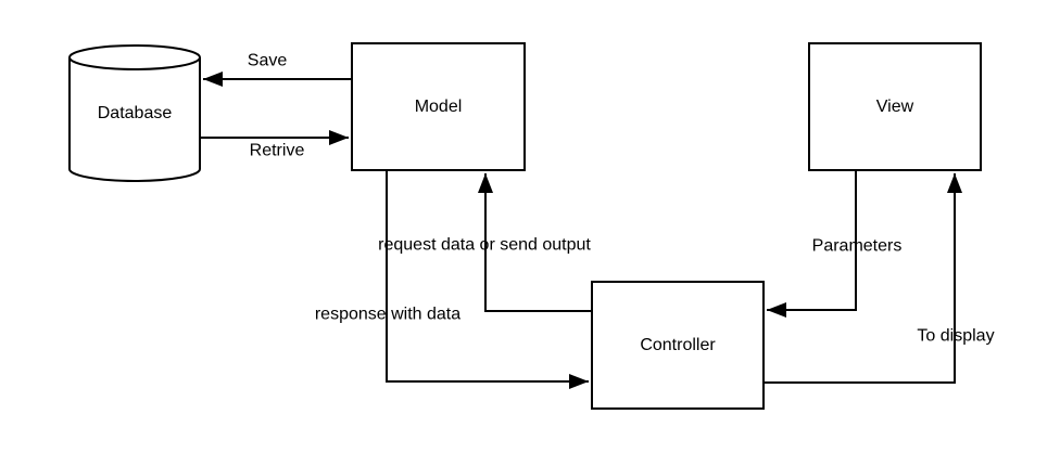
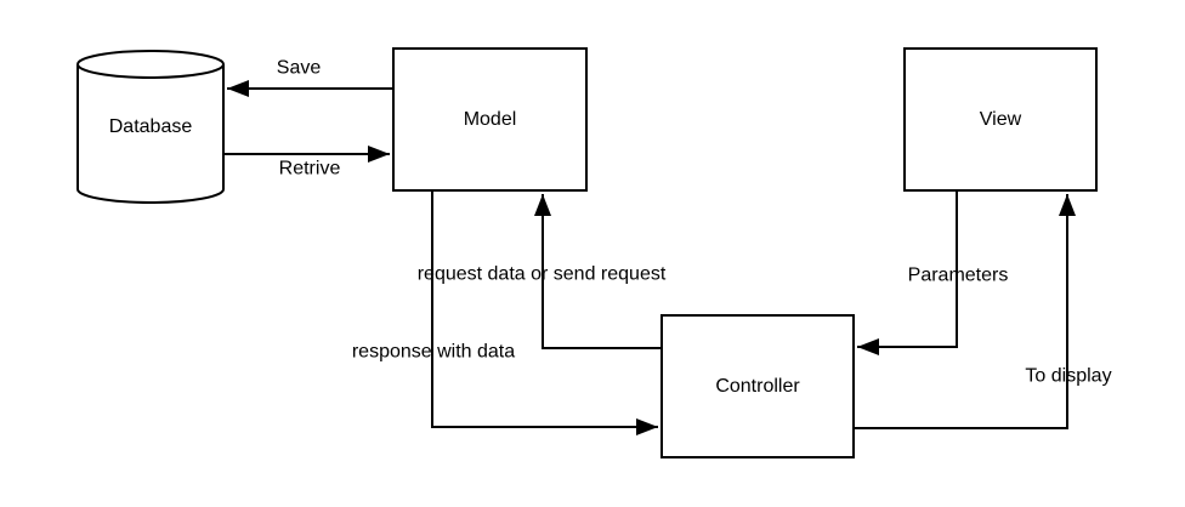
  Database
  Model
  View
  Controller
  Save
  Retrive
- request data or send output
+ request data or send request
  response with data
  Parameters
  To display
